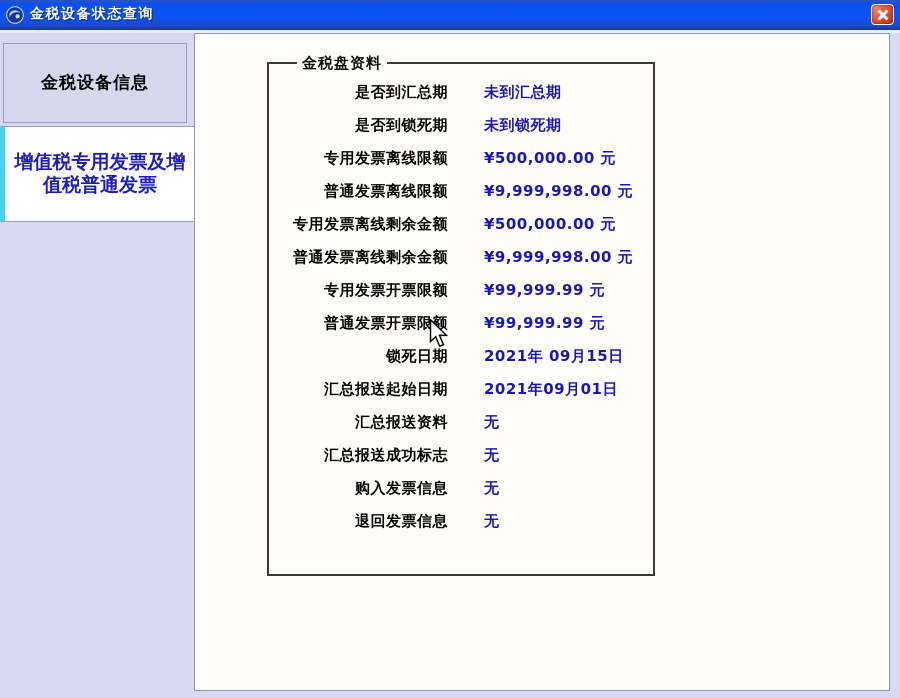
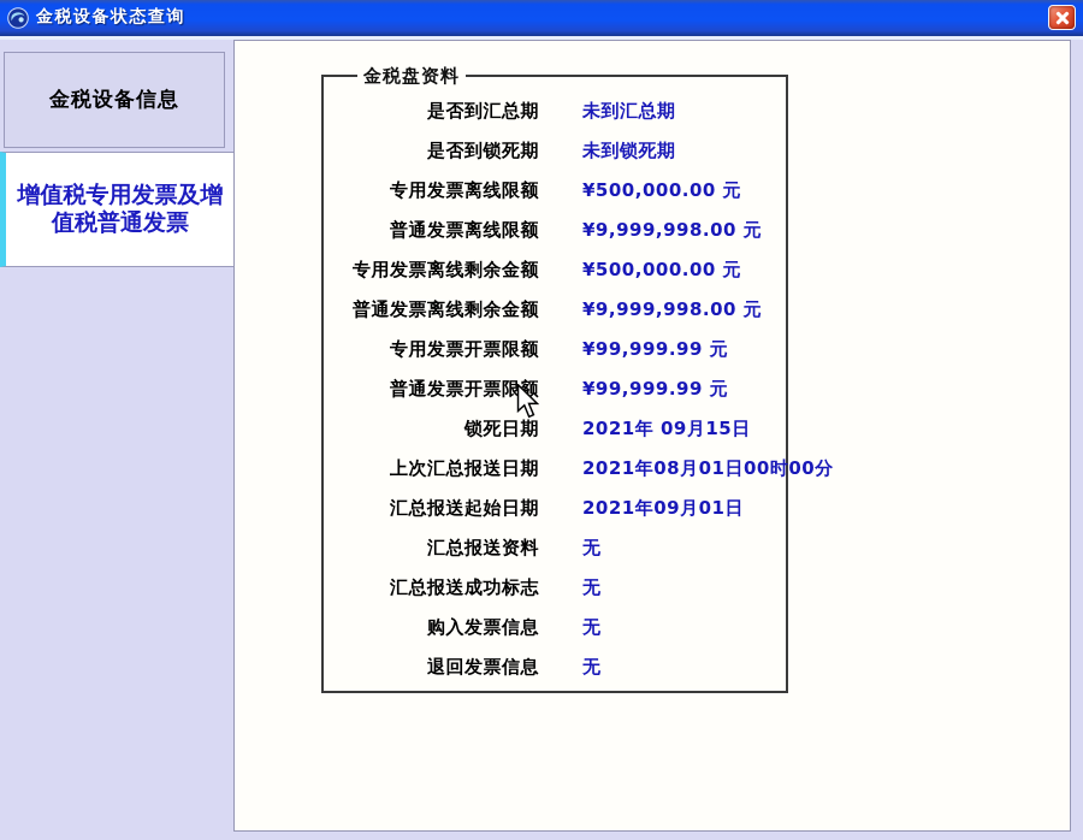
  金税设备状态查询
  金税设备信息
  增值税专用发票及增值税普通发票
  金税盘资料
  是否到汇总期
  未到汇总期
  是否到锁死期
  未到锁死期
  专用发票离线限额
  ¥500,000.00 元
  普通发票离线限额
  ¥9,999,998.00 元
  专用发票离线剩余金额
  ¥500,000.00 元
  普通发票离线剩余金额
  ¥9,999,998.00 元
  专用发票开票限额
  ¥99,999.99 元
  普通发票开票限额
  ¥99,999.99 元
  锁死日期
  2021年 09月15日
+ 上次汇总报送日期
+ 2021年08月01日00时00分
  汇总报送起始日期
  2021年09月01日
  汇总报送资料
  无
  汇总报送成功标志
  无
  购入发票信息
  无
  退回发票信息
  无
